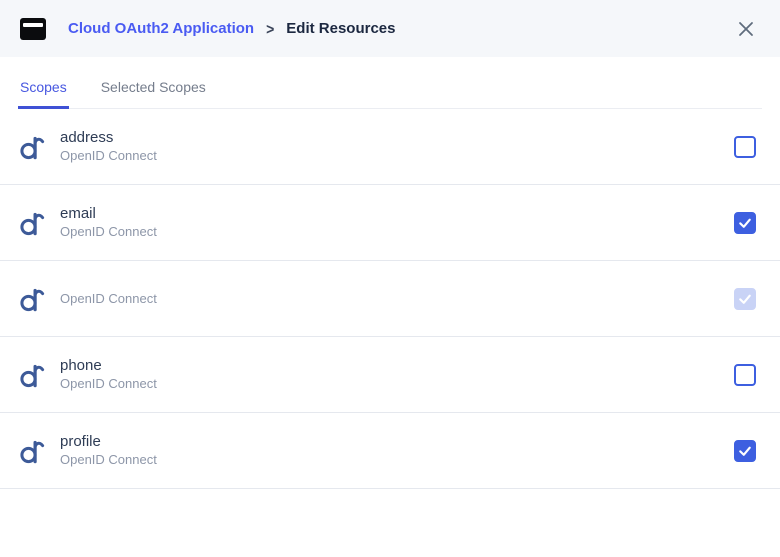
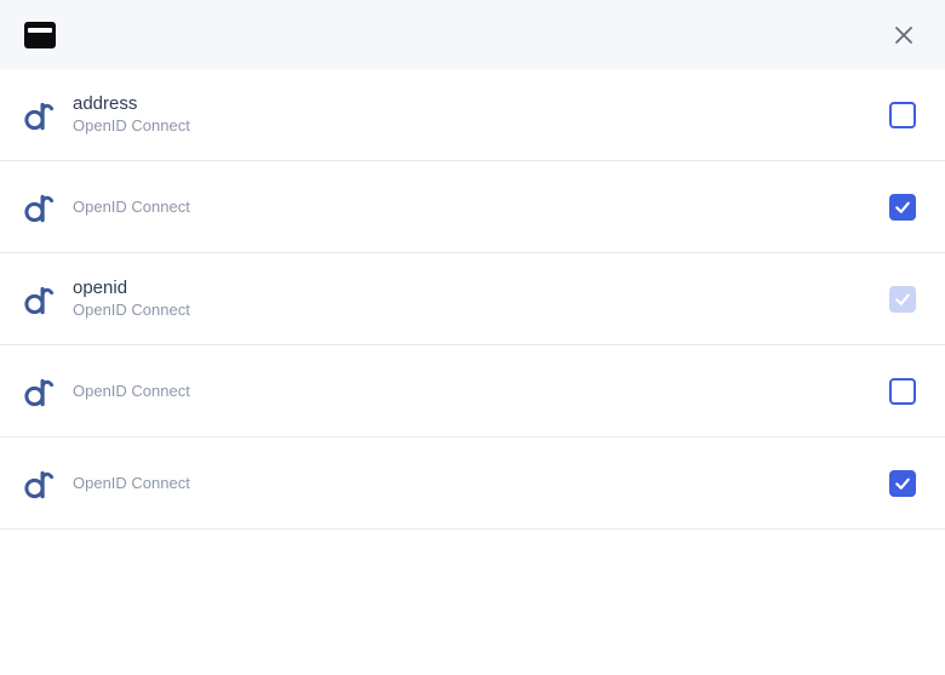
- Cloud OAuth2 Application
- >
- Edit Resources
- Scopes
- Selected Scopes
  address
  OpenID Connect
- email
  OpenID Connect
+ openid
  OpenID Connect
- phone
  OpenID Connect
- profile
  OpenID Connect
